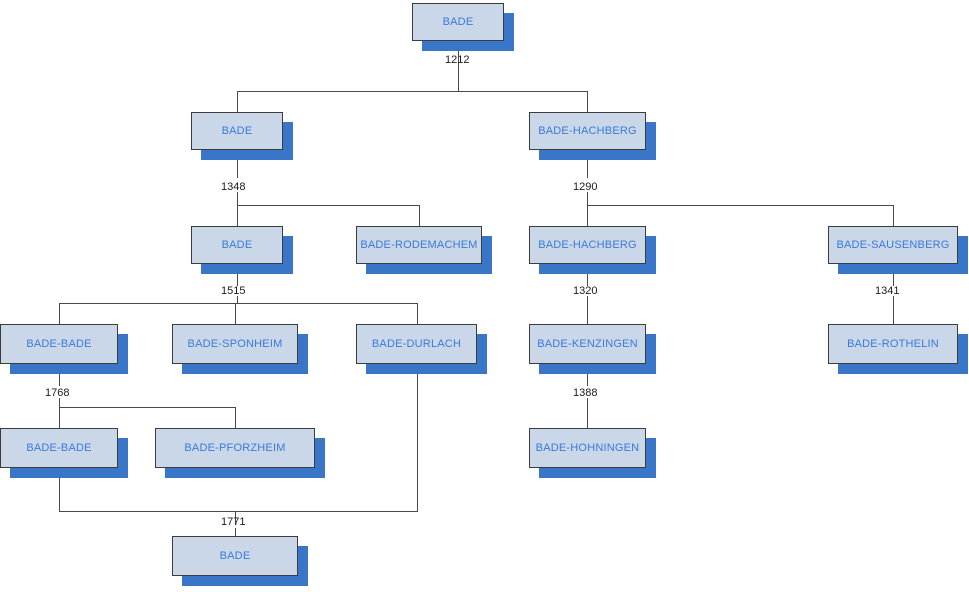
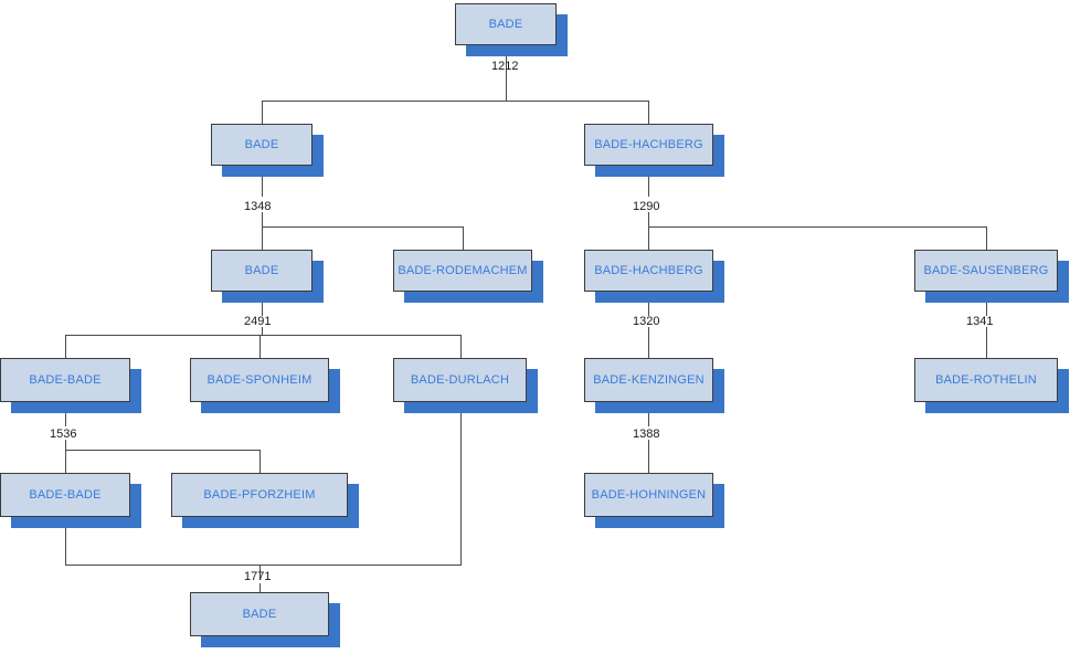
  1212
  1348
  1290
- 1515
+ 2491
  1320
  1341
- 1768
+ 1536
  1388
  1771
  BADE
  BADE
  BADE-HACHBERG
  BADE
  BADE-RODEMACHEM
  BADE-HACHBERG
  BADE-SAUSENBERG
  BADE-BADE
  BADE-SPONHEIM
  BADE-DURLACH
  BADE-KENZINGEN
  BADE-ROTHELIN
  BADE-BADE
  BADE-PFORZHEIM
  BADE-HOHNINGEN
  BADE
